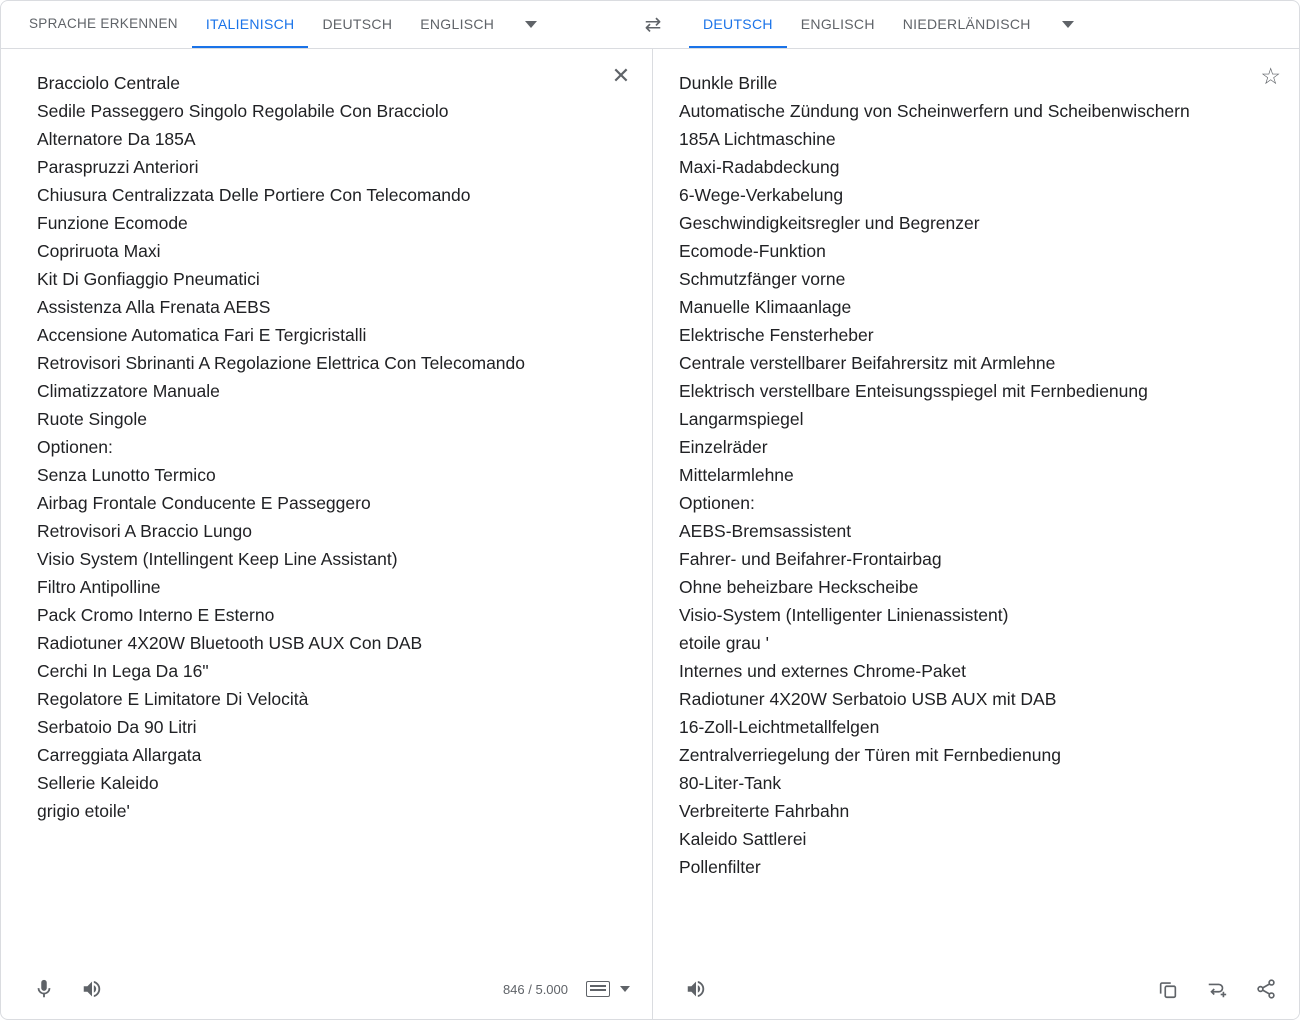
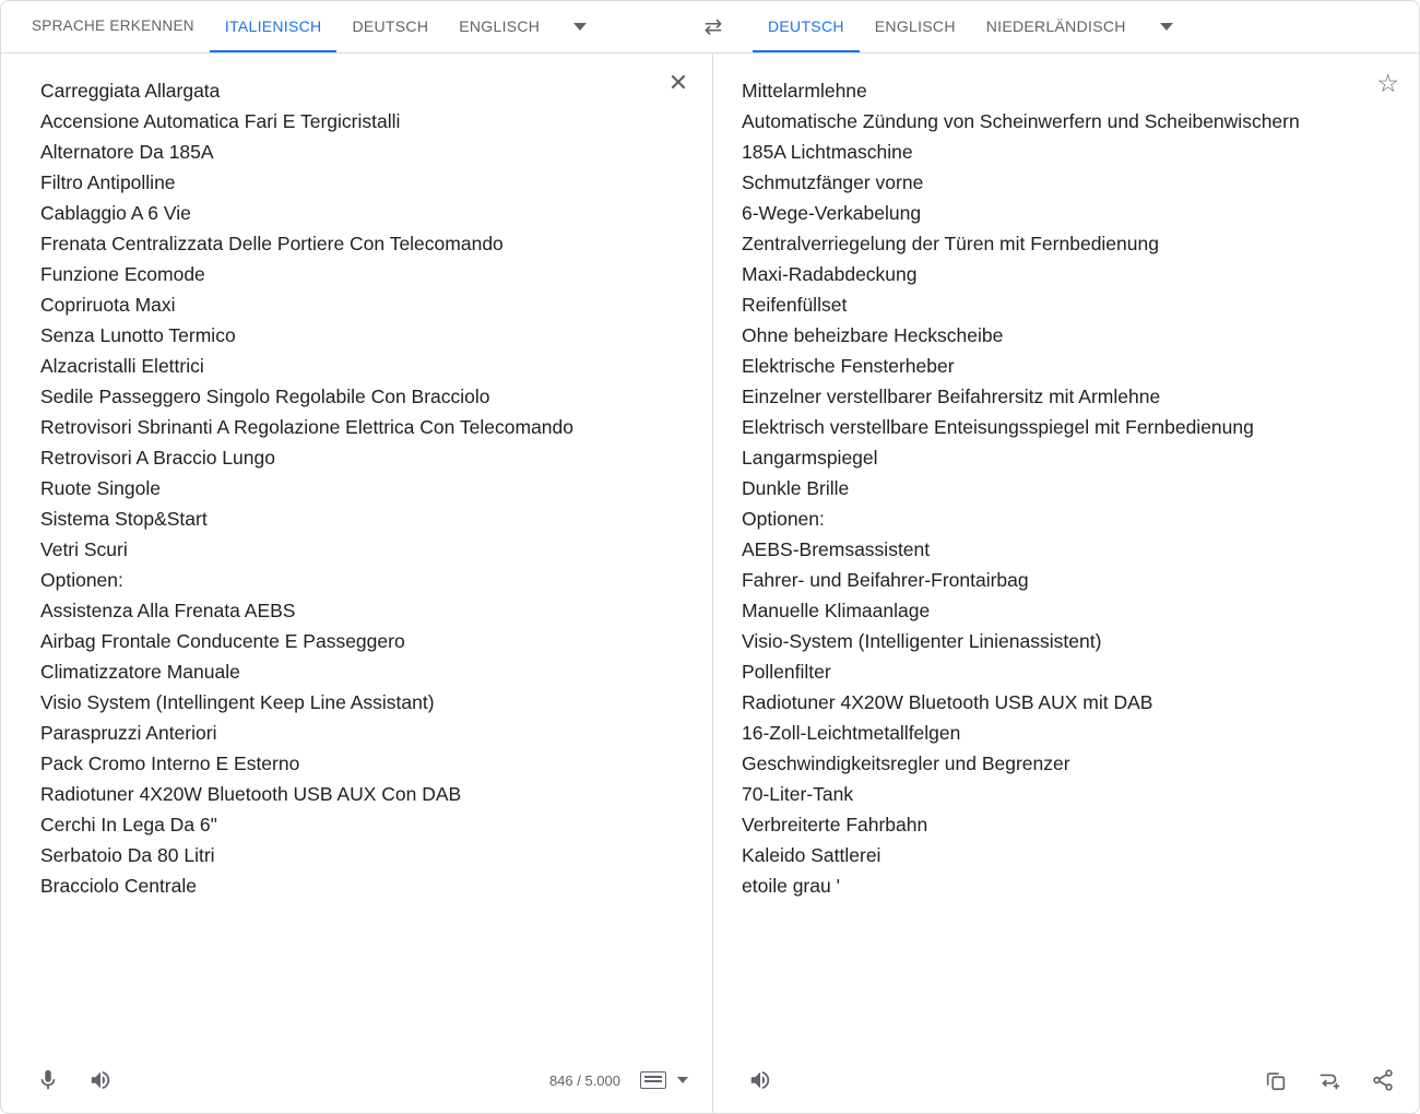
  SPRACHE ERKENNEN
  ITALIENISCH
  DEUTSCH
  ENGLISCH
  ⇄
  DEUTSCH
  ENGLISCH
  NIEDERLÄNDISCH
  ✕
- Bracciolo Centrale
+ Carreggiata Allargata
- Sedile Passeggero Singolo Regolabile Con Bracciolo
+ Accensione Automatica Fari E Tergicristalli
  Alternatore Da 185A
- Paraspruzzi Anteriori
+ Filtro Antipolline
+ Cablaggio A 6 Vie
- Chiusura Centralizzata Delle Portiere Con Telecomando
+ Frenata Centralizzata Delle Portiere Con Telecomando
  Funzione Ecomode
  Copriruota Maxi
- Kit Di Gonfiaggio Pneumatici
- Assistenza Alla Frenata AEBS
+ Senza Lunotto Termico
+ Alzacristalli Elettrici
- Accensione Automatica Fari E Tergicristalli
+ Sedile Passeggero Singolo Regolabile Con Bracciolo
  Retrovisori Sbrinanti A Regolazione Elettrica Con Telecomando
- Climatizzatore Manuale
+ Retrovisori A Braccio Lungo
  Ruote Singole
+ Sistema Stop&Start
+ Vetri Scuri
  Optionen:
- Senza Lunotto Termico
+ Assistenza Alla Frenata AEBS
  Airbag Frontale Conducente E Passeggero
- Retrovisori A Braccio Lungo
+ Climatizzatore Manuale
  Visio System (Intellingent Keep Line Assistant)
- Filtro Antipolline
+ Paraspruzzi Anteriori
  Pack Cromo Interno E Esterno
  Radiotuner 4X20W Bluetooth USB AUX Con DAB
- Cerchi In Lega Da 16"
+ Cerchi In Lega Da 6"
- Regolatore E Limitatore Di Velocità
- Serbatoio Da 90 Litri
+ Serbatoio Da 80 Litri
- Carreggiata Allargata
+ Bracciolo Centrale
- Sellerie Kaleido
- grigio etoile'
  846 / 5.000
  ☆
- Dunkle Brille
+ Mittelarmlehne
  Automatische Zündung von Scheinwerfern und Scheibenwischern
  185A Lichtmaschine
- Maxi-Radabdeckung
+ Schmutzfänger vorne
  6-Wege-Verkabelung
- Geschwindigkeitsregler und Begrenzer
+ Zentralverriegelung der Türen mit Fernbedienung
- Ecomode-Funktion
- Schmutzfänger vorne
+ Maxi-Radabdeckung
+ Reifenfüllset
- Manuelle Klimaanlage
+ Ohne beheizbare Heckscheibe
  Elektrische Fensterheber
- Centrale verstellbarer Beifahrersitz mit Armlehne
+ Einzelner verstellbarer Beifahrersitz mit Armlehne
  Elektrisch verstellbare Enteisungsspiegel mit Fernbedienung
  Langarmspiegel
- Einzelräder
- Mittelarmlehne
+ Dunkle Brille
  Optionen:
  AEBS-Bremsassistent
  Fahrer- und Beifahrer-Frontairbag
- Ohne beheizbare Heckscheibe
+ Manuelle Klimaanlage
  Visio-System (Intelligenter Linienassistent)
- etoile grau '
+ Pollenfilter
- Internes und externes Chrome-Paket
- Radiotuner 4X20W Serbatoio USB AUX mit DAB
+ Radiotuner 4X20W Bluetooth USB AUX mit DAB
  16-Zoll-Leichtmetallfelgen
- Zentralverriegelung der Türen mit Fernbedienung
+ Geschwindigkeitsregler und Begrenzer
- 80-Liter-Tank
+ 70-Liter-Tank
  Verbreiterte Fahrbahn
  Kaleido Sattlerei
- Pollenfilter
+ etoile grau '
